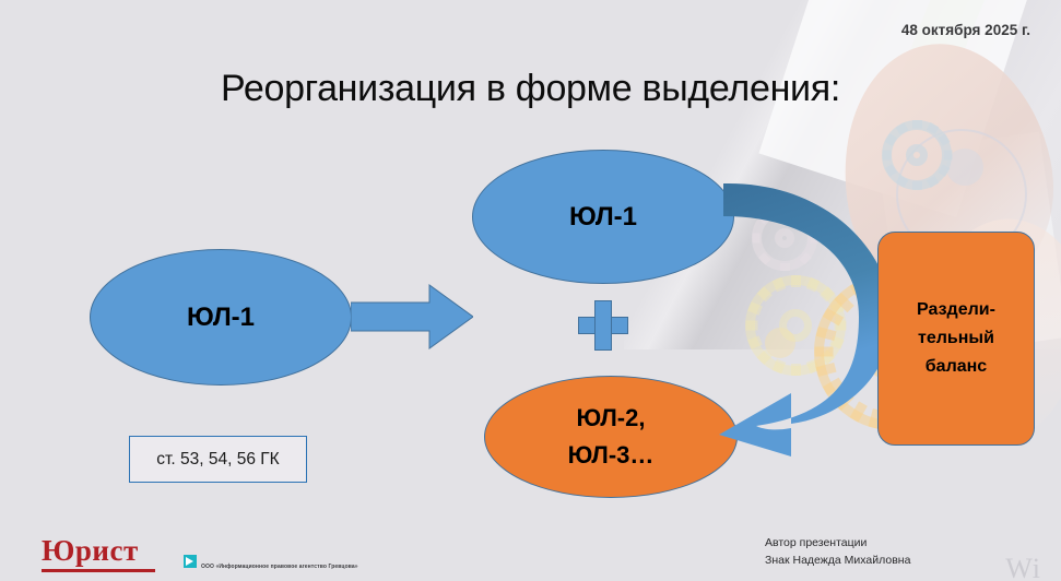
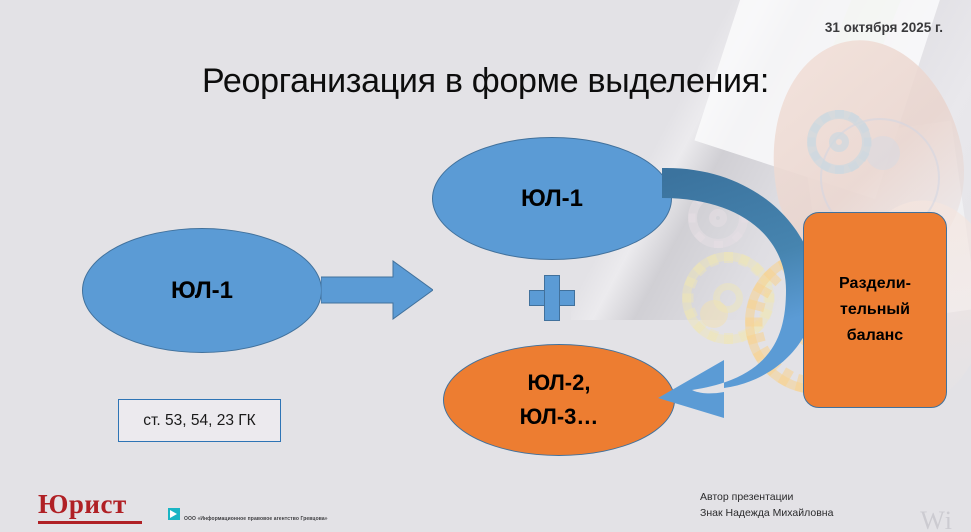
- 48 октября 2025 г.
+ 31 октября 2025 г.
  Реорганизация в форме выделения:
  ЮЛ-1
  ЮЛ-1
  ЮЛ-2,
  ЮЛ-3…
  Раздели-
  тельный
  баланс
- ст. 53, 54, 56 ГК
+ ст. 53, 54, 23 ГК
  Юрист
  Автор презентации
  Знак Надежда Михайловна
